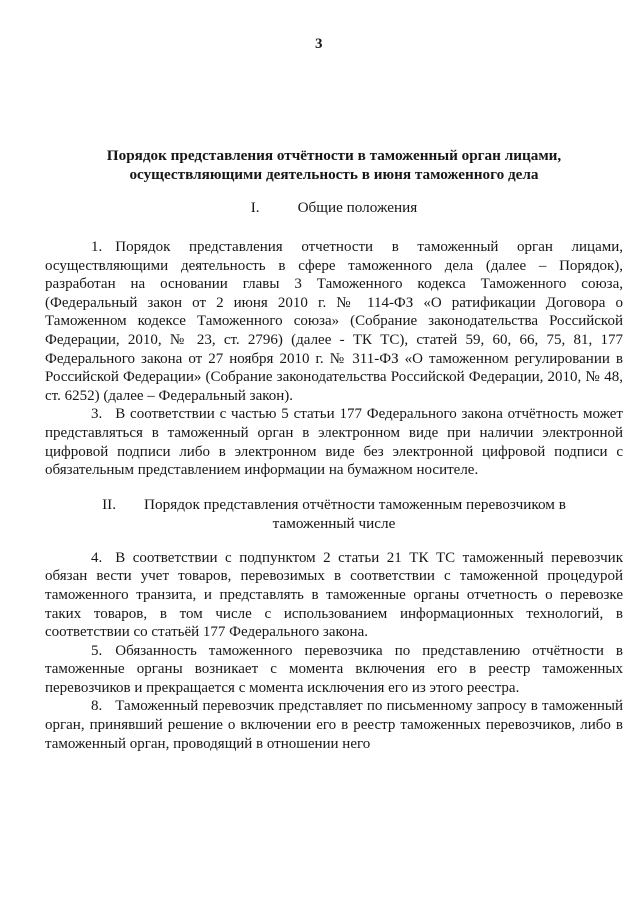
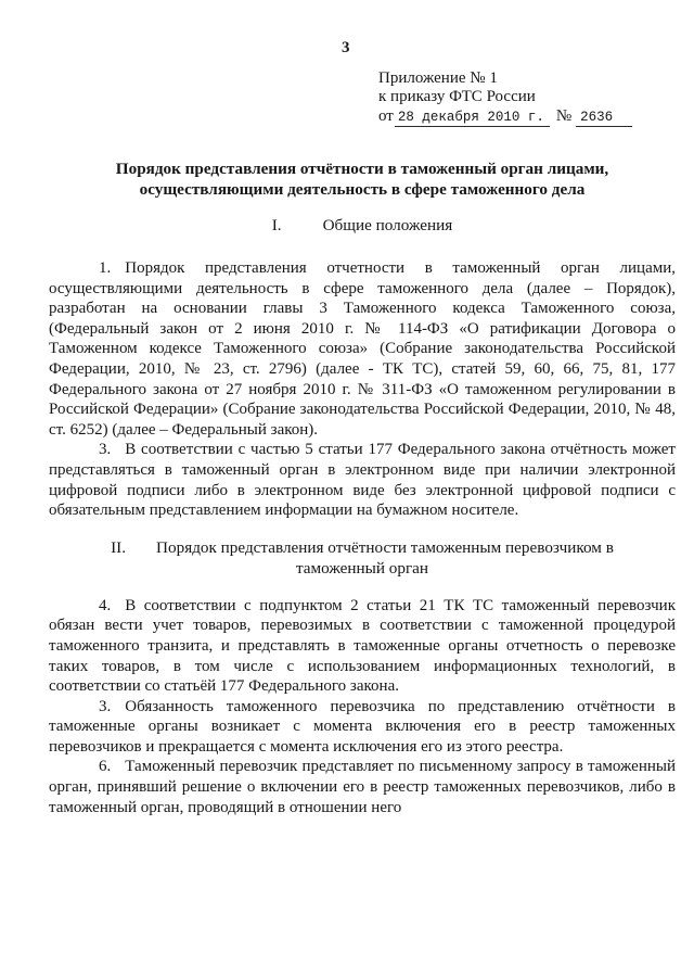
  3
+ Приложение № 1
+ к приказу ФТС России
+ от 28 декабря 2010 г. № 2636
- Порядок представления отчётности в таможенный орган лицами, осуществляющими деятельность в июня таможенного дела
+ Порядок представления отчётности в таможенный орган лицами, осуществляющими деятельность в сфере таможенного дела
  I. Общие положения
  1. Порядок представления отчетности в таможенный орган лицами, осуществляющими деятельность в сфере таможенного дела (далее – Порядок), разработан на основании главы 3 Таможенного кодекса Таможенного союза, (Федеральный закон от 2 июня 2010 г. № 114-ФЗ «О ратификации Договора о Таможенном кодексе Таможенного союза» (Собрание законодательства Российской Федерации, 2010, № 23, ст. 2796) (далее - ТК ТС), статей 59, 60, 66, 75, 81, 177 Федерального закона от 27 ноября 2010 г. № 311-ФЗ «О таможенном регулировании в Российской Федерации» (Собрание законодательства Российской Федерации, 2010, № 48, ст. 6252) (далее – Федеральный закон).
  3. В соответствии с частью 5 статьи 177 Федерального закона отчётность может представляться в таможенный орган в электронном виде при наличии электронной цифровой подписи либо в электронном виде без электронной цифровой подписи с обязательным представлением информации на бумажном носителе.
- II. Порядок представления отчётности таможенным перевозчиком в таможенный числе
+ II. Порядок представления отчётности таможенным перевозчиком в таможенный орган
  4. В соответствии с подпунктом 2 статьи 21 ТК ТС таможенный перевозчик обязан вести учет товаров, перевозимых в соответствии с таможенной процедурой таможенного транзита, и представлять в таможенные органы отчетность о перевозке таких товаров, в том числе с использованием информационных технологий, в соответствии со статьёй 177 Федерального закона.
- 5. Обязанность таможенного перевозчика по представлению отчётности в таможенные органы возникает с момента включения его в реестр таможенных перевозчиков и прекращается с момента исключения его из этого реестра.
+ 3. Обязанность таможенного перевозчика по представлению отчётности в таможенные органы возникает с момента включения его в реестр таможенных перевозчиков и прекращается с момента исключения его из этого реестра.
- 8. Таможенный перевозчик представляет по письменному запросу в таможенный орган, принявший решение о включении его в реестр таможенных перевозчиков, либо в таможенный орган, проводящий в отношении него
+ 6. Таможенный перевозчик представляет по письменному запросу в таможенный орган, принявший решение о включении его в реестр таможенных перевозчиков, либо в таможенный орган, проводящий в отношении него
